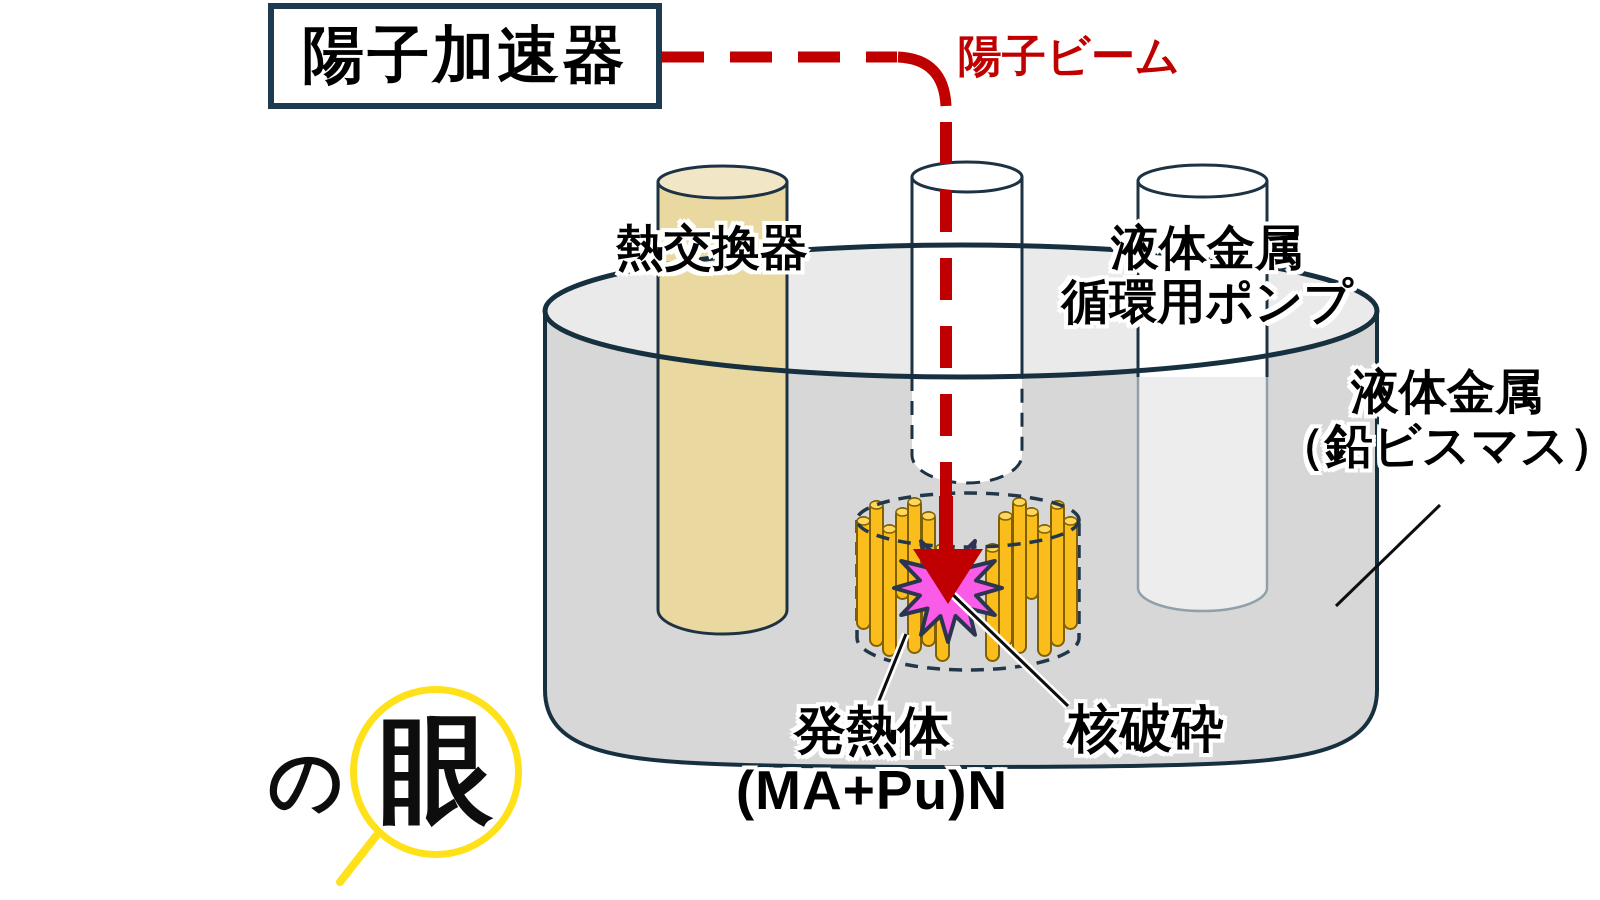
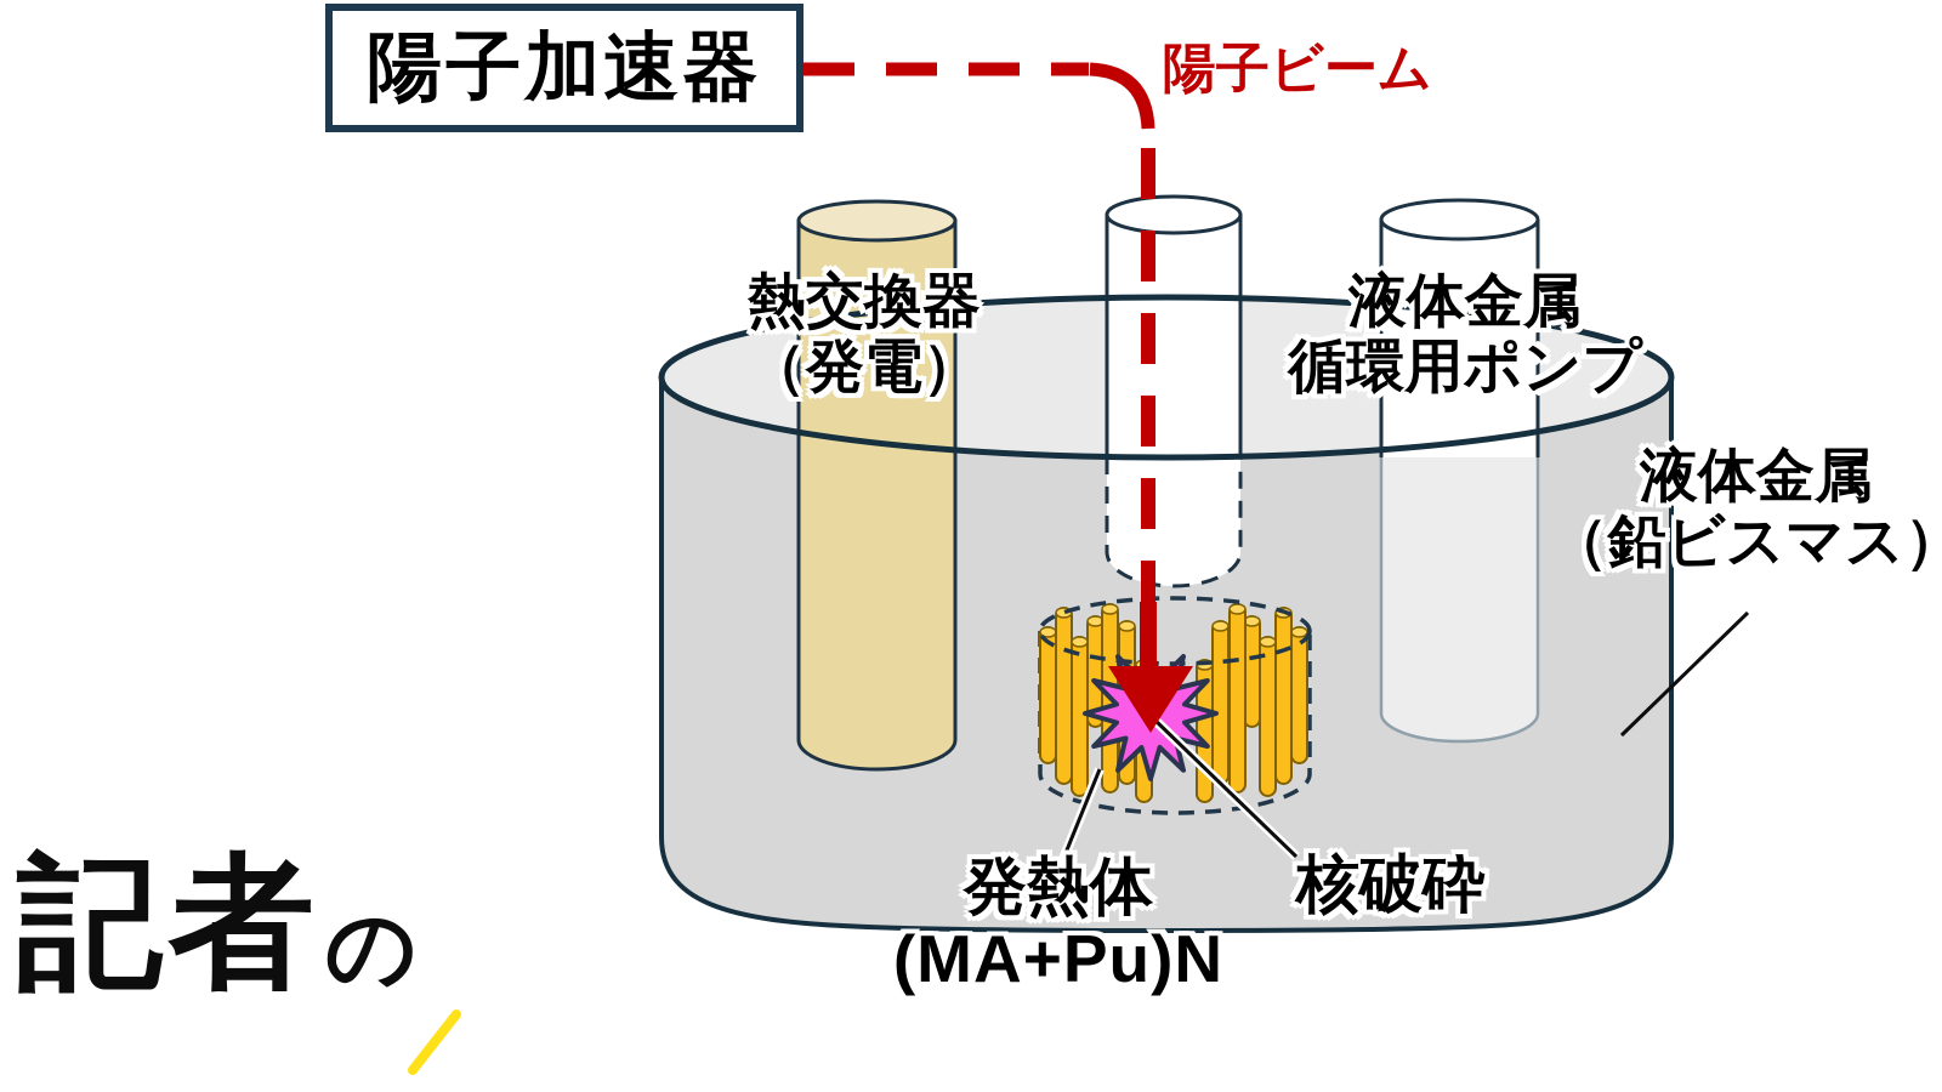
  陽子加速器
  陽子ビーム
  熱交換器
+ （発電）
  液体金属
  循環用ポンプ
  液体金属
  （鉛ビスマス）
  発熱体
  (MA+Pu)N
  核破砕
+ 記者
  の
- 眼
